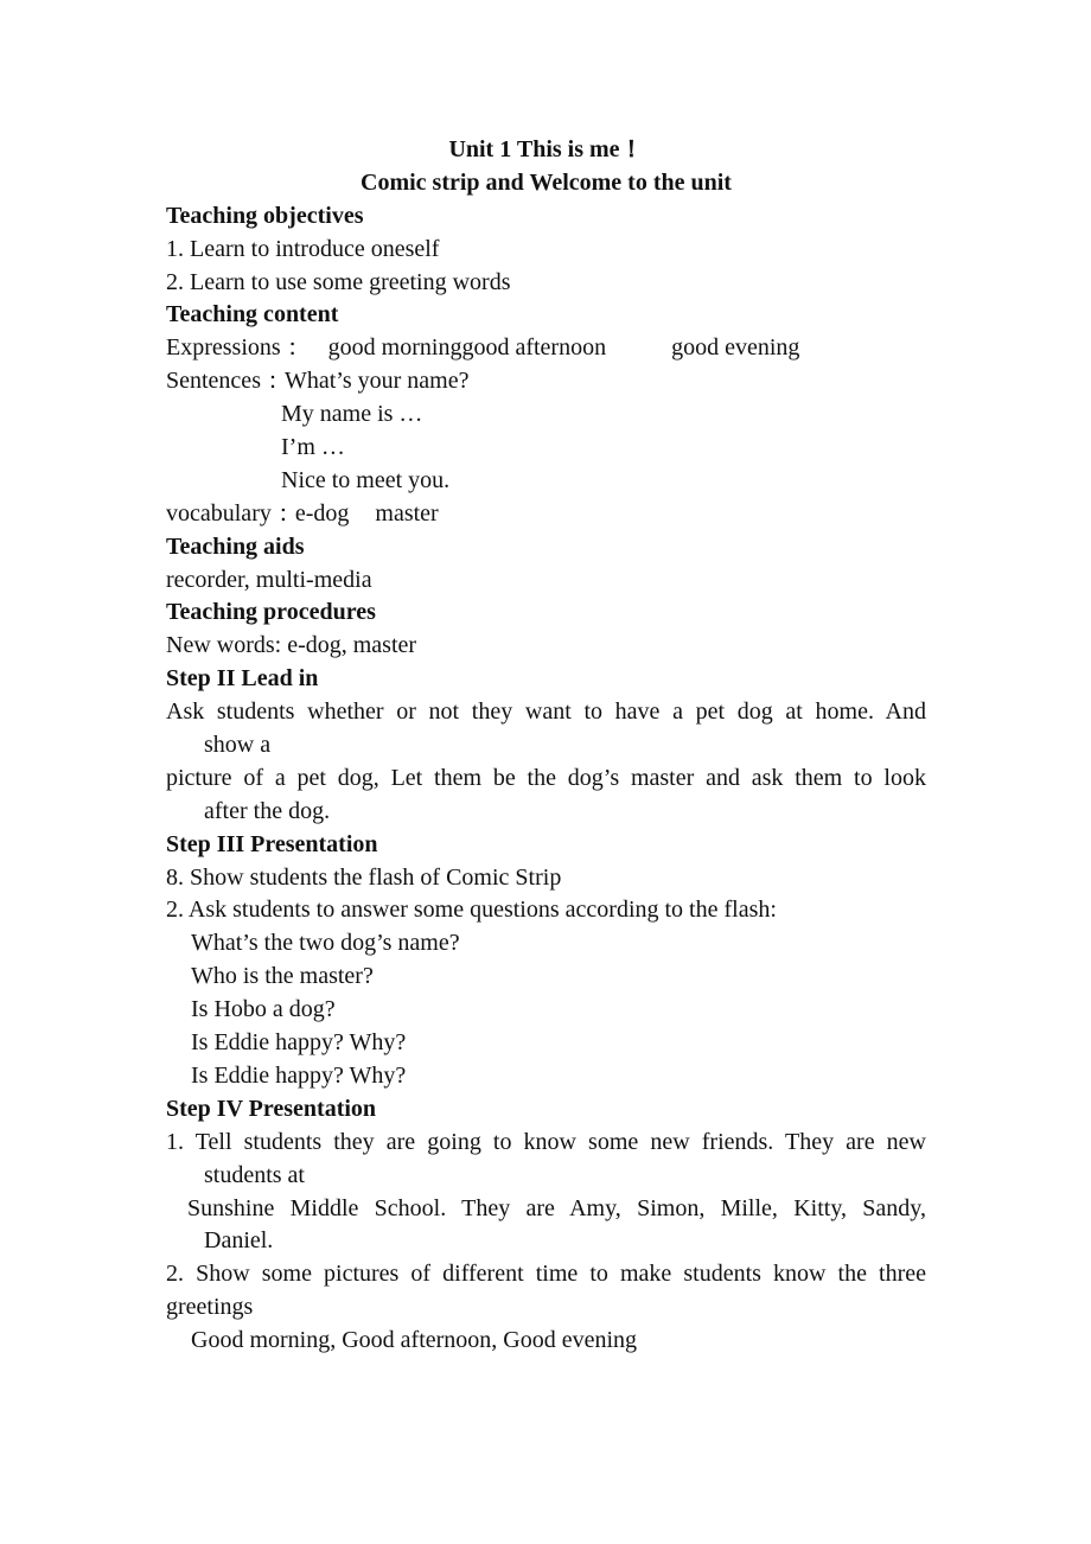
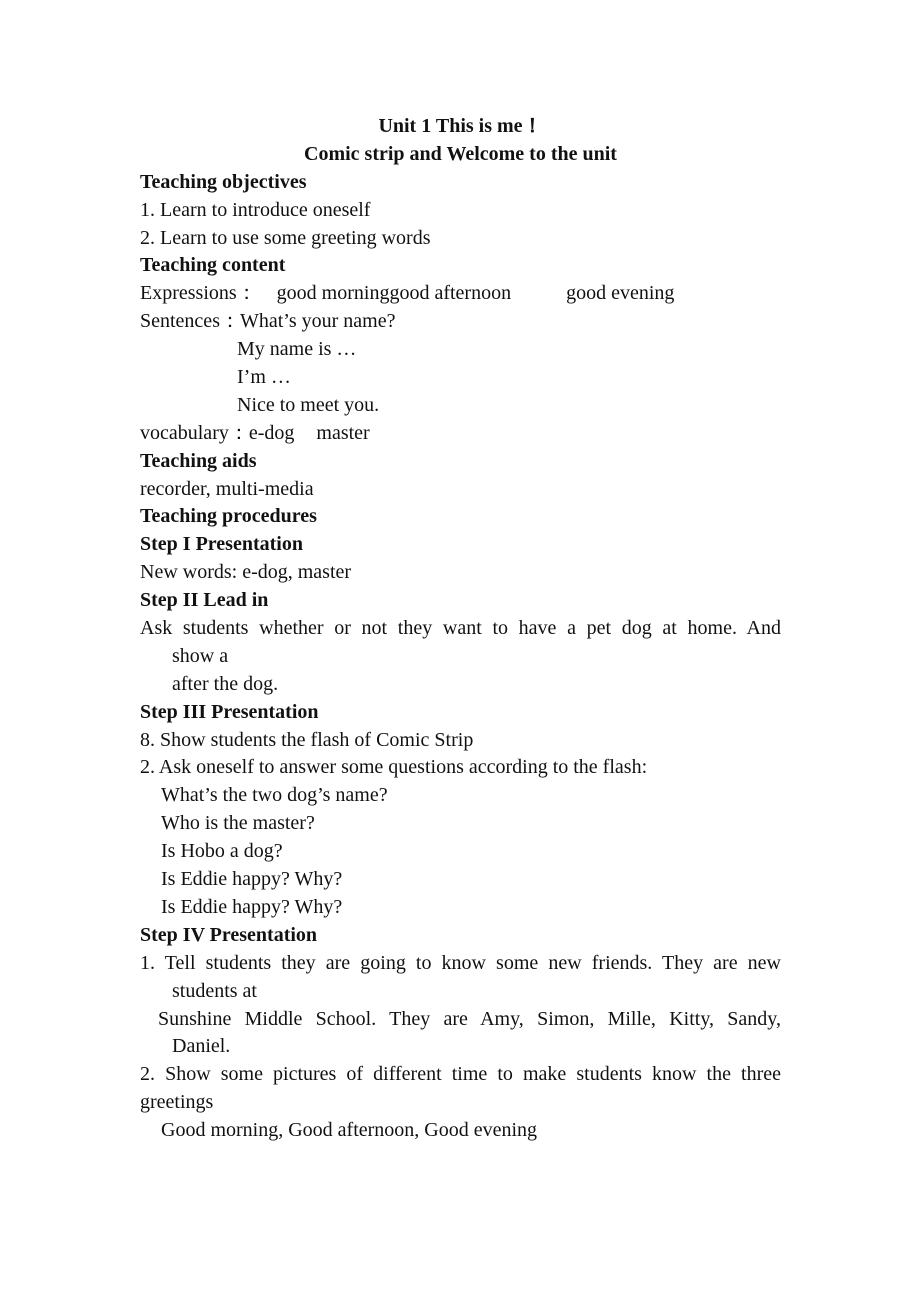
  Unit 1 This is me！
  Comic strip and Welcome to the unit
  Teaching objectives
  1. Learn to introduce oneself
  2. Learn to use some greeting words
  Teaching content
  Expressions： good morninggood afternoon good evening
  Sentences：What’s your name?
  My name is …
  I’m …
  Nice to meet you.
  vocabulary：e-dog master
  Teaching aids
  recorder, multi-media
  Teaching procedures
+ Step I Presentation
  New words: e-dog, master
  Step II Lead in
  Ask students whether or not they want to have a pet dog at home. And
  show a
- picture of a pet dog, Let them be the dog’s master and ask them to look
  after the dog.
  Step III Presentation
  8. Show students the flash of Comic Strip
- 2. Ask students to answer some questions according to the flash:
+ 2. Ask oneself to answer some questions according to the flash:
  What’s the two dog’s name?
  Who is the master?
  Is Hobo a dog?
  Is Eddie happy? Why?
  Is Eddie happy? Why?
  Step IV Presentation
  1. Tell students they are going to know some new friends. They are new
  students at
  Sunshine Middle School. They are Amy, Simon, Mille, Kitty, Sandy,
  Daniel.
  2. Show some pictures of different time to make students know the three
  greetings
  Good morning, Good afternoon, Good evening
